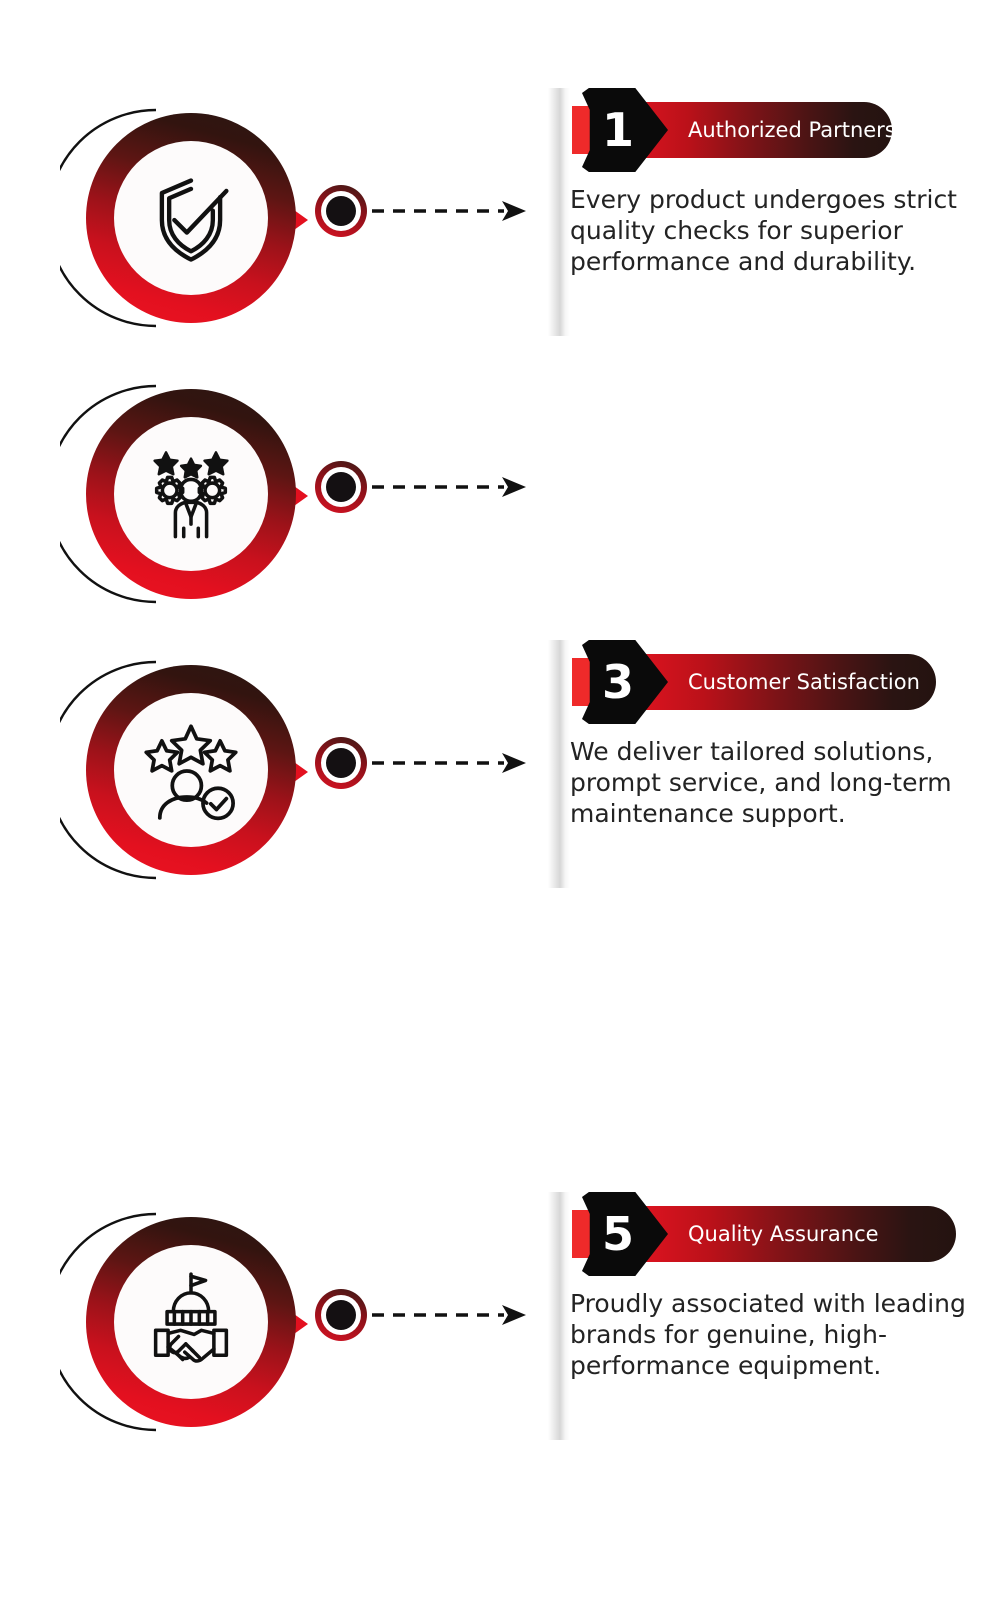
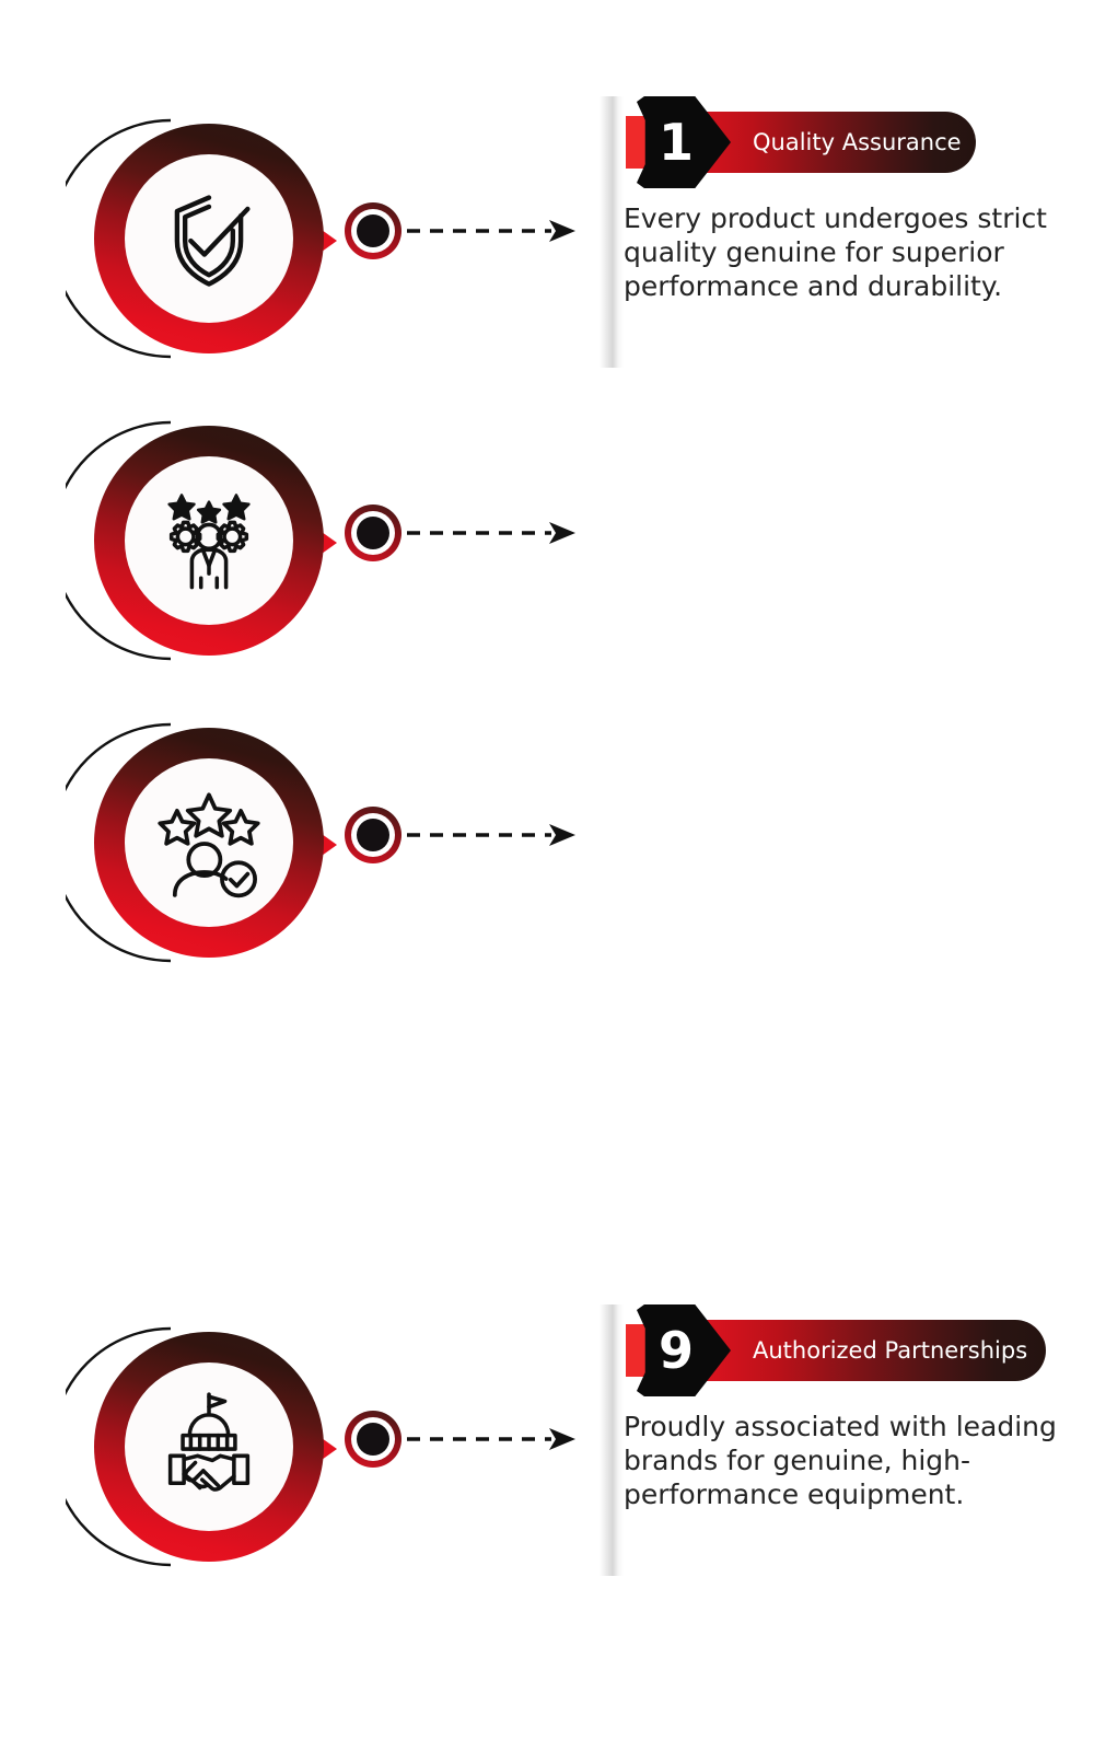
  1
- Authorized Partnerships
+ Quality Assurance
- Every product undergoes strict quality checks for superior performance and durability.
+ Every product undergoes strict quality genuine for superior performance and durability.
- 3
- Customer Satisfaction
- We deliver tailored solutions, prompt service, and long-term maintenance support.
- 5
+ 9
- Quality Assurance
+ Authorized Partnerships
  Proudly associated with leading brands for genuine, high-performance equipment.
